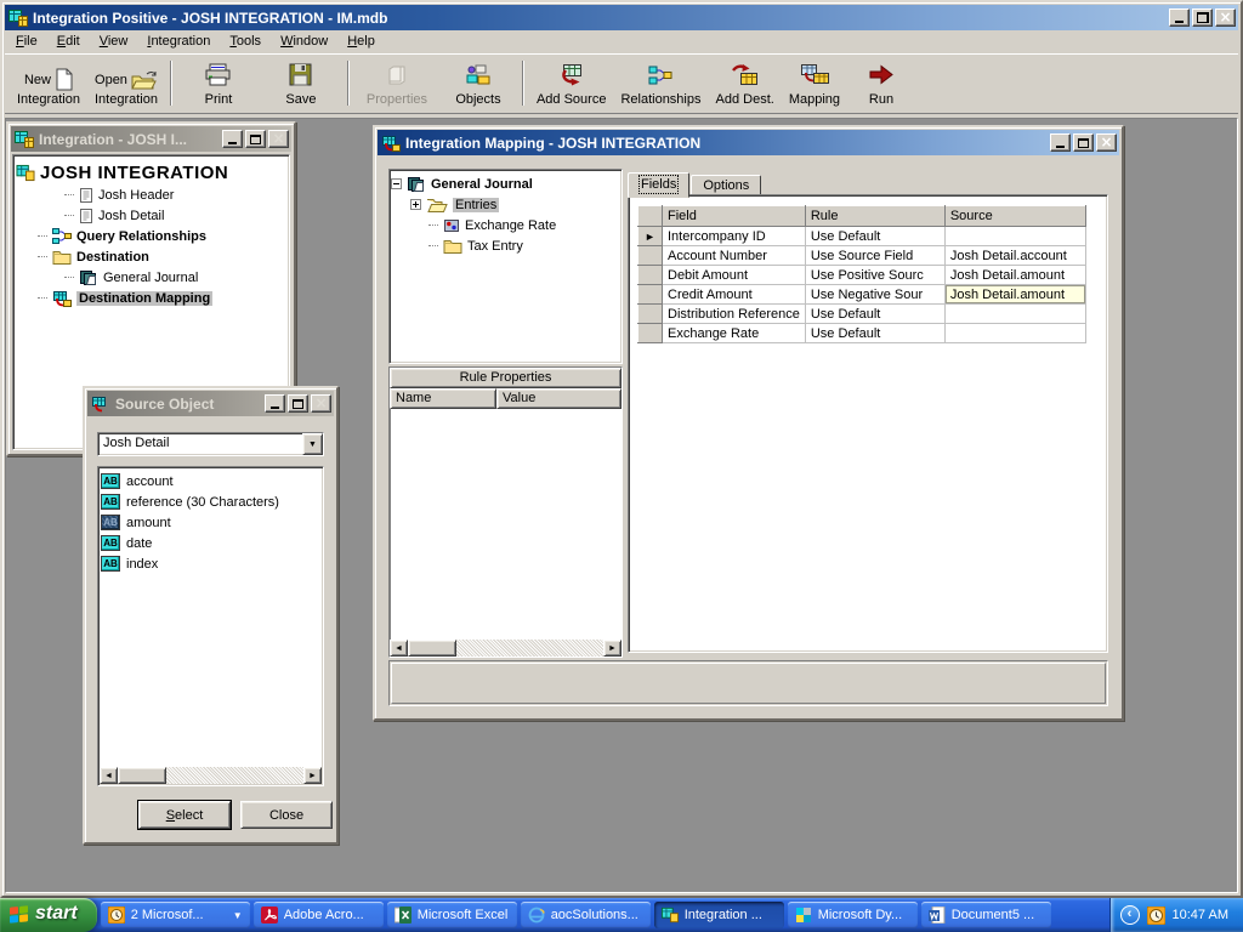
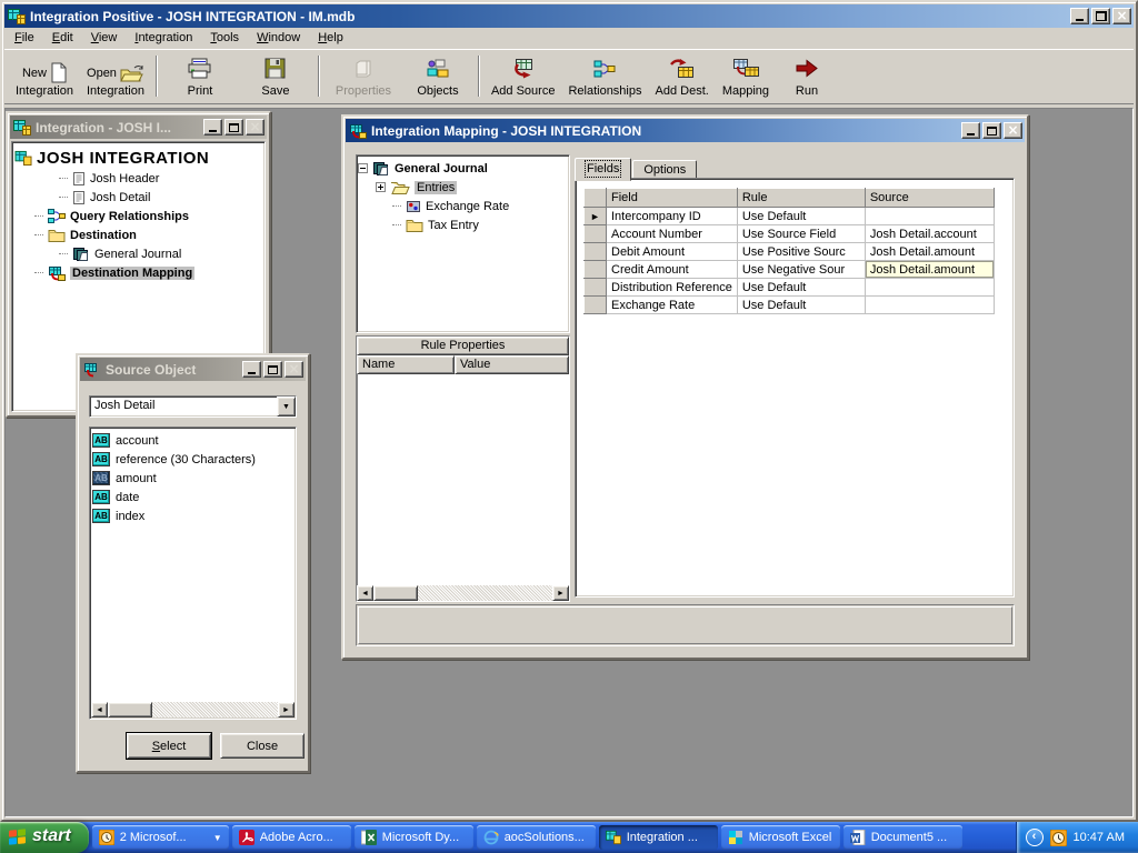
  Integration Positive - JOSH INTEGRATION - IM.mdb
  ×
  File
  Edit
  View
  Integration
  Tools
  Window
  Help
  New
  Integration
  Open
  Integration
  Print
  Save
  Properties
  Objects
  Add Source
  Relationships
  Add Dest.
  Mapping
  Run
  Integration - JOSH I...
  ×
  JOSH INTEGRATION
  Josh Header
  Josh Detail
  Query Relationships
  Destination
  General Journal
  Destination Mapping
  Integration Mapping - JOSH INTEGRATION
  ×
  General Journal
  Entries
  Exchange Rate
  Tax Entry
  Rule Properties
  Name
  Value
  Fields
  Options
  	Field	Rule	Source
  ►	Intercompany ID	Use Default
  	Account Number	Use Source Field	Josh Detail.account
  	Debit Amount	Use Positive Sourc	Josh Detail.amount
  	Credit Amount	Use Negative Sour	Josh Detail.amount
  	Distribution Reference	Use Default
  	Exchange Rate	Use Default
  Source Object
  ×
  Josh Detail
  account
  reference (30 Characters)
  amount
  date
  index
  S
  elect
  Close
  start
  2 Microsof...
  ▼
  Adobe Acro...
- Microsoft Excel
+ Microsoft Dy...
  aocSolutions...
  Integration ...
- Microsoft Dy...
+ Microsoft Excel
  Document5 ...
  ‹
  10:47 AM
